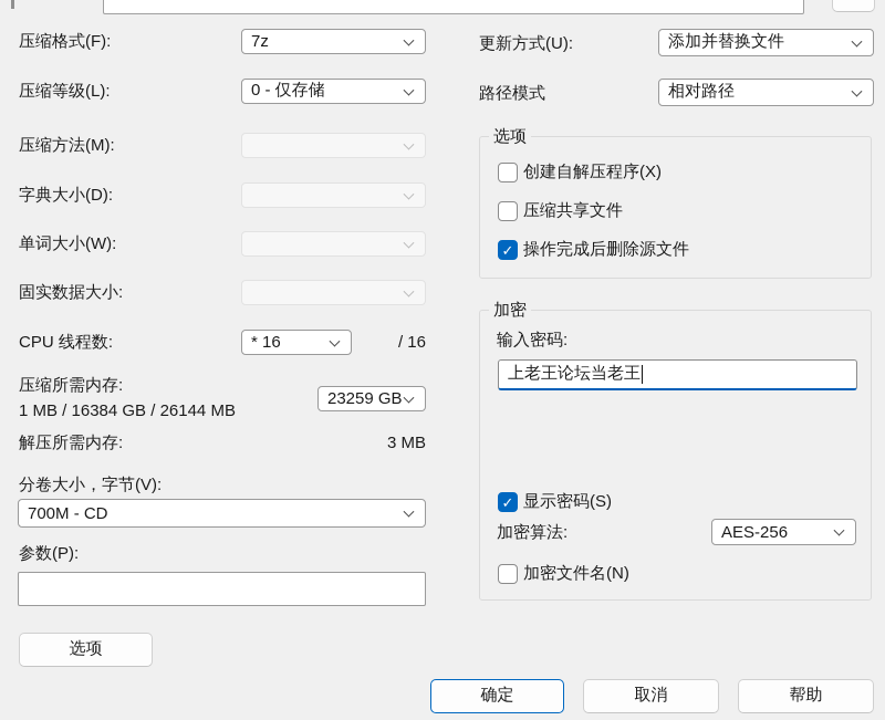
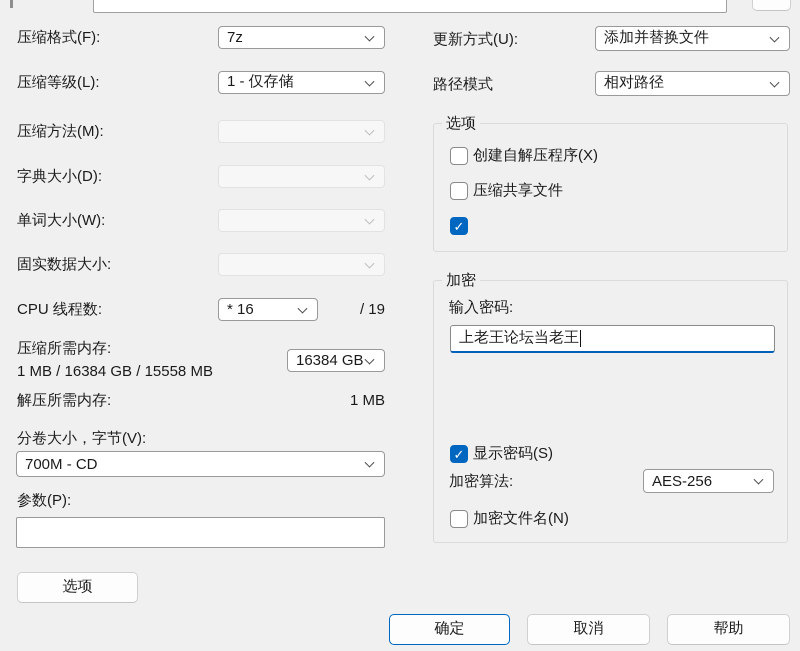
  压缩格式(F):
  7z
  压缩等级(L):
- 0 - 仅存储
+ 1 - 仅存储
  压缩方法(M):
  字典大小(D):
  单词大小(W):
  固实数据大小:
  CPU 线程数:
  * 16
- / 16
+ / 19
  压缩所需内存:
- 1 MB / 16384 GB / 26144 MB
+ 1 MB / 16384 GB / 15558 MB
- 23259 GB
+ 16384 GB
  解压所需内存:
- 3 MB
+ 1 MB
  分卷大小，字节(V):
  700M - CD
  参数(P):
  选项
  更新方式(U):
  添加并替换文件
  路径模式
  相对路径
  选项
  创建自解压程序(X)
  压缩共享文件
  ✓
- 操作完成后删除源文件
  加密
  输入密码:
  上老王论坛当老王
  ✓
  显示密码(S)
  加密算法:
  AES-256
  加密文件名(N)
  确定
  取消
  帮助
